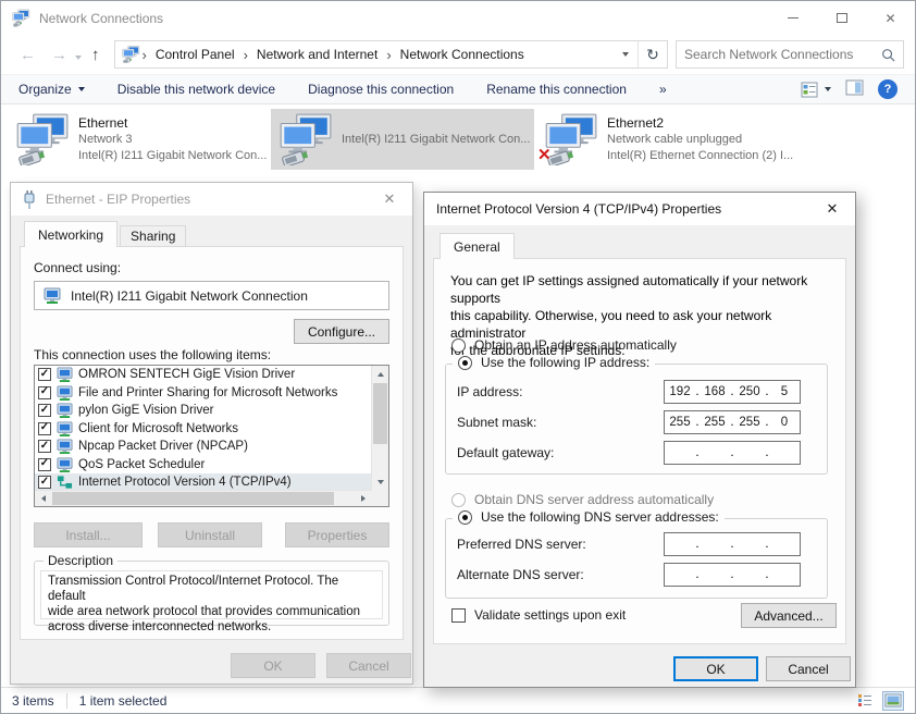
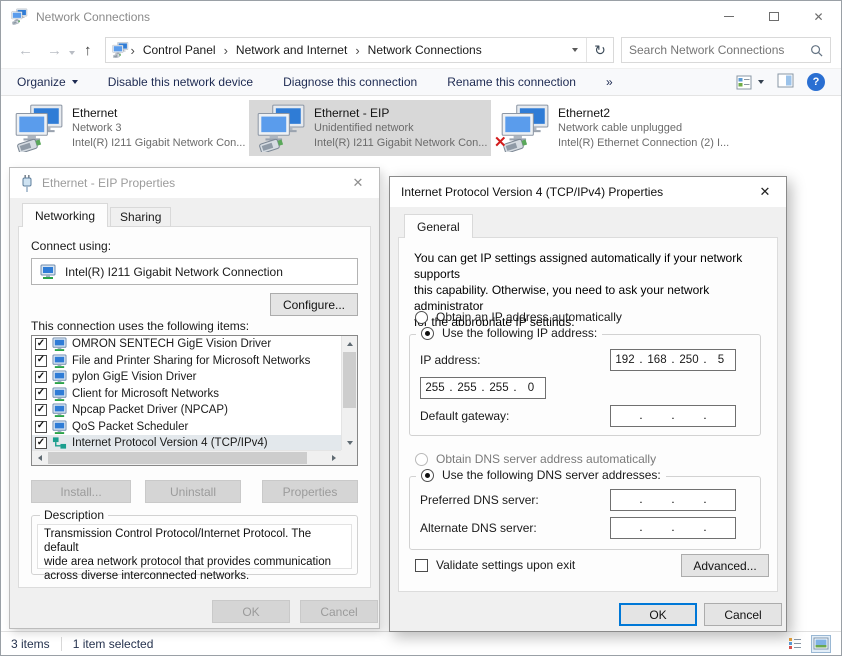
  Network Connections
  ✕
  ←
  →
  ↑
  ›
  Control Panel
  ›
  Network and Internet
  ›
  Network Connections
  ↻
  Search Network Connections
  Organize
  Disable this network device
  Diagnose this connection
  Rename this connection
  »
  ?
  Ethernet
  Network 3
  Intel(R) I211 Gigabit Network Con...
+ Ethernet - EIP
+ Unidentified network
  Intel(R) I211 Gigabit Network Con...
  ✕
  Ethernet2
  Network cable unplugged
  Intel(R) Ethernet Connection (2) I...
  3 items
  1 item selected
  Ethernet - EIP Properties
  ✕
  Networking
  Sharing
  Connect using:
  Intel(R) I211 Gigabit Network Connection
  Configure...
  This connection uses the following items:
  ✓
  OMRON SENTECH GigE Vision Driver
  ✓
  File and Printer Sharing for Microsoft Networks
  ✓
  pylon GigE Vision Driver
  ✓
  Client for Microsoft Networks
  ✓
  Npcap Packet Driver (NPCAP)
  ✓
  QoS Packet Scheduler
  ✓
  Internet Protocol Version 4 (TCP/IPv4)
  Install...
  Uninstall
  Properties
  Description
  Transmission Control Protocol/Internet Protocol. The default
  wide area network protocol that provides communication
  across diverse interconnected networks.
  OK
  Cancel
  Internet Protocol Version 4 (TCP/IPv4) Properties
  ✕
  General
  You can get IP settings assigned automatically if your network supports
  this capability. Otherwise, you need to ask your network administrator
  f the appropriate IP settings.
  Obtain an IP address automatically
  Use the following IP address:
  IP address:
  192
  .
  168
  .
  250
  .
  5
- Subnet mask:
  255
  .
  255
  .
  255
  .
  0
  Default gateway:
  .
  .
  .
  Obtain DNS server address automatically
  Use the following DNS server addresses:
  Preferred DNS server:
  .
  .
  .
  Alternate DNS server:
  .
  .
  .
  Validate settings upon exit
  Advanced...
  OK
  Cancel
